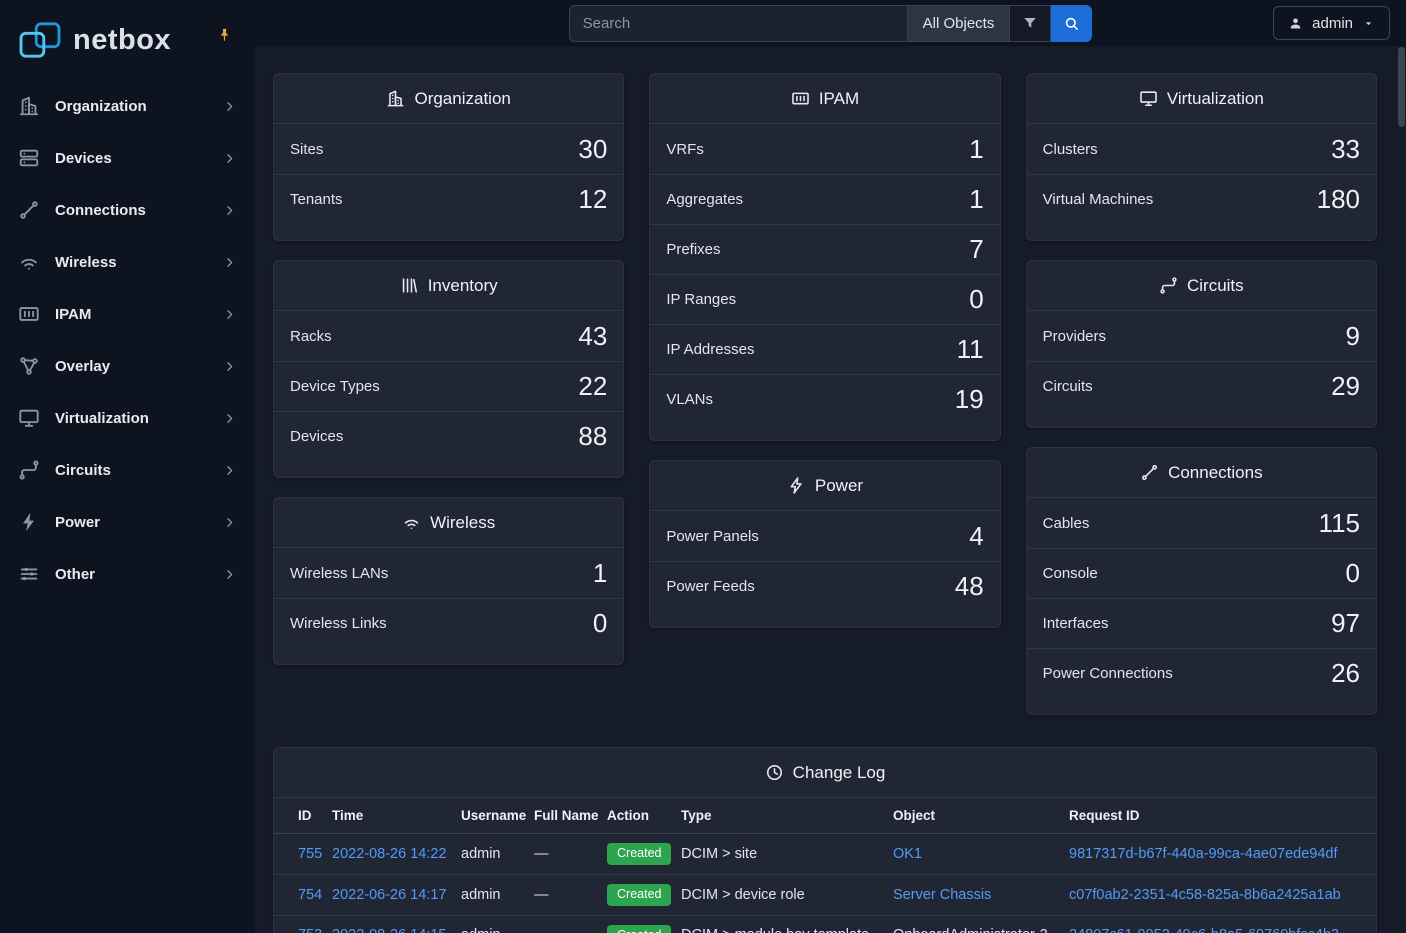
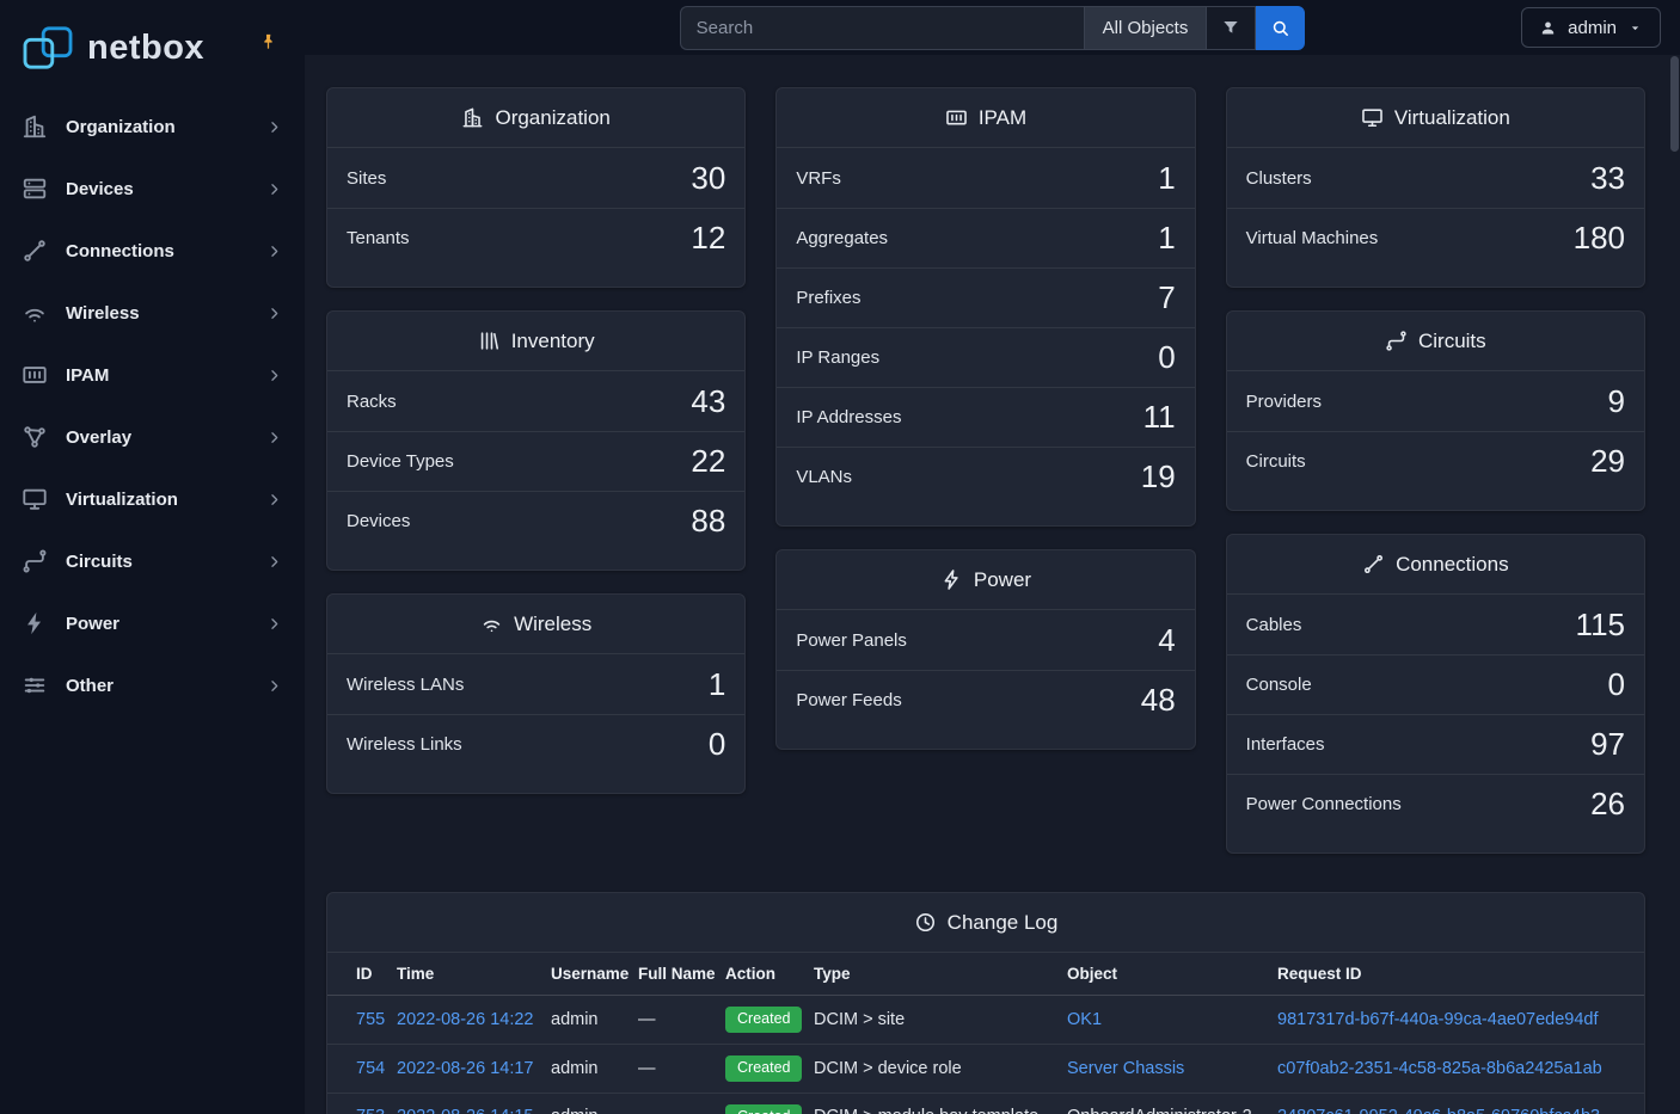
  netbox
  Organization
  Devices
  Connections
  Wireless
  IPAM
  Overlay
  Virtualization
  Circuits
  Power
  Other
  Search
  All Objects
  admin
  Organization
  Sites
  30
  Tenants
  12
  Inventory
  Racks
  43
  Device Types
  22
  Devices
  88
  Wireless
  Wireless LANs
  1
  Wireless Links
  0
  IPAM
  VRFs
  1
  Aggregates
  1
  Prefixes
  7
  IP Ranges
  0
  IP Addresses
  11
  VLANs
  19
  Power
  Power Panels
  4
  Power Feeds
  48
  Virtualization
  Clusters
  33
  Virtual Machines
  180
  Circuits
  Providers
  9
  Circuits
  29
  Connections
  Cables
  115
  Console
  0
  Interfaces
  97
  Power Connections
  26
  Change Log
  ID	Time	Username	Full Name	Action	Type	Object	Request ID
  755	2022-08-26 14:22	admin	—	Created	DCIM > site	OK1	9817317d-b67f-440a-99ca-4ae07ede94df
- 754	2022-06-26 14:17	admin	—	Created	DCIM > device role	Server Chassis	c07f0ab2-2351-4c58-825a-8b6a2425a1ab
+ 754	2022-08-26 14:17	admin	—	Created	DCIM > device role	Server Chassis	c07f0ab2-2351-4c58-825a-8b6a2425a1ab
